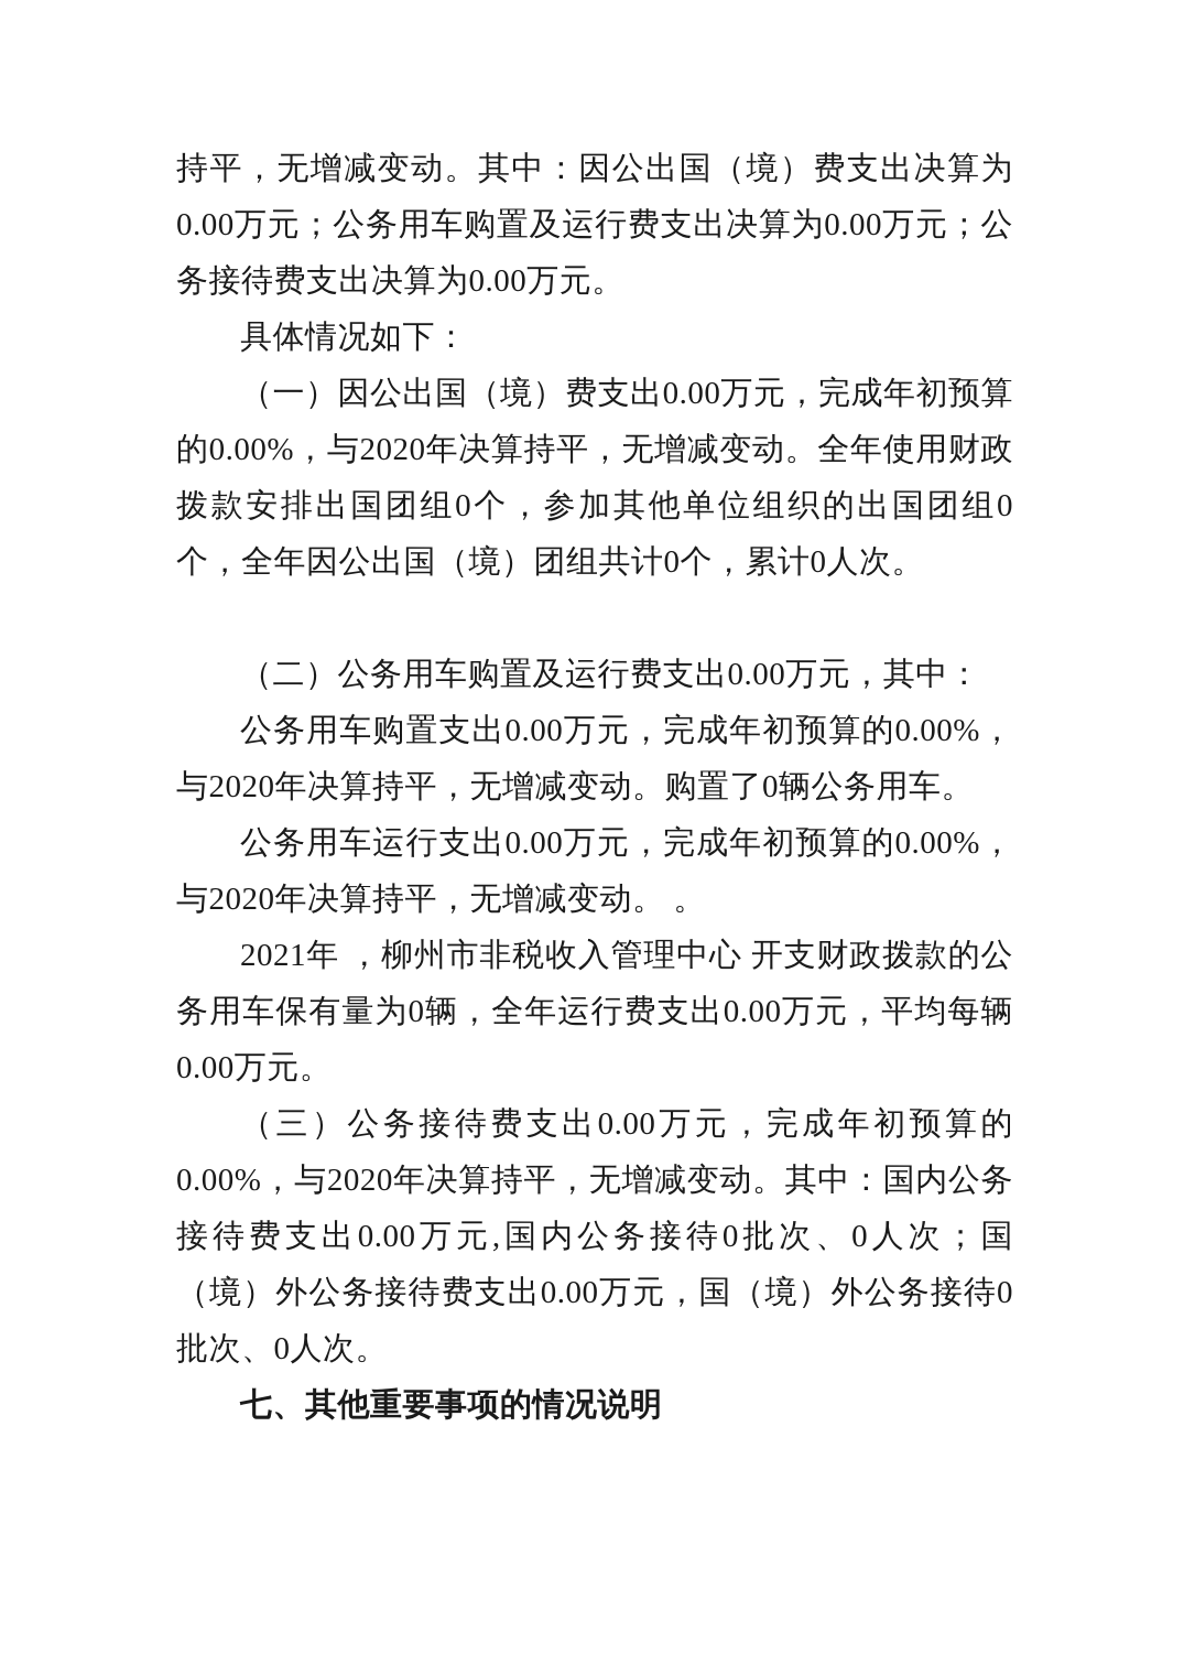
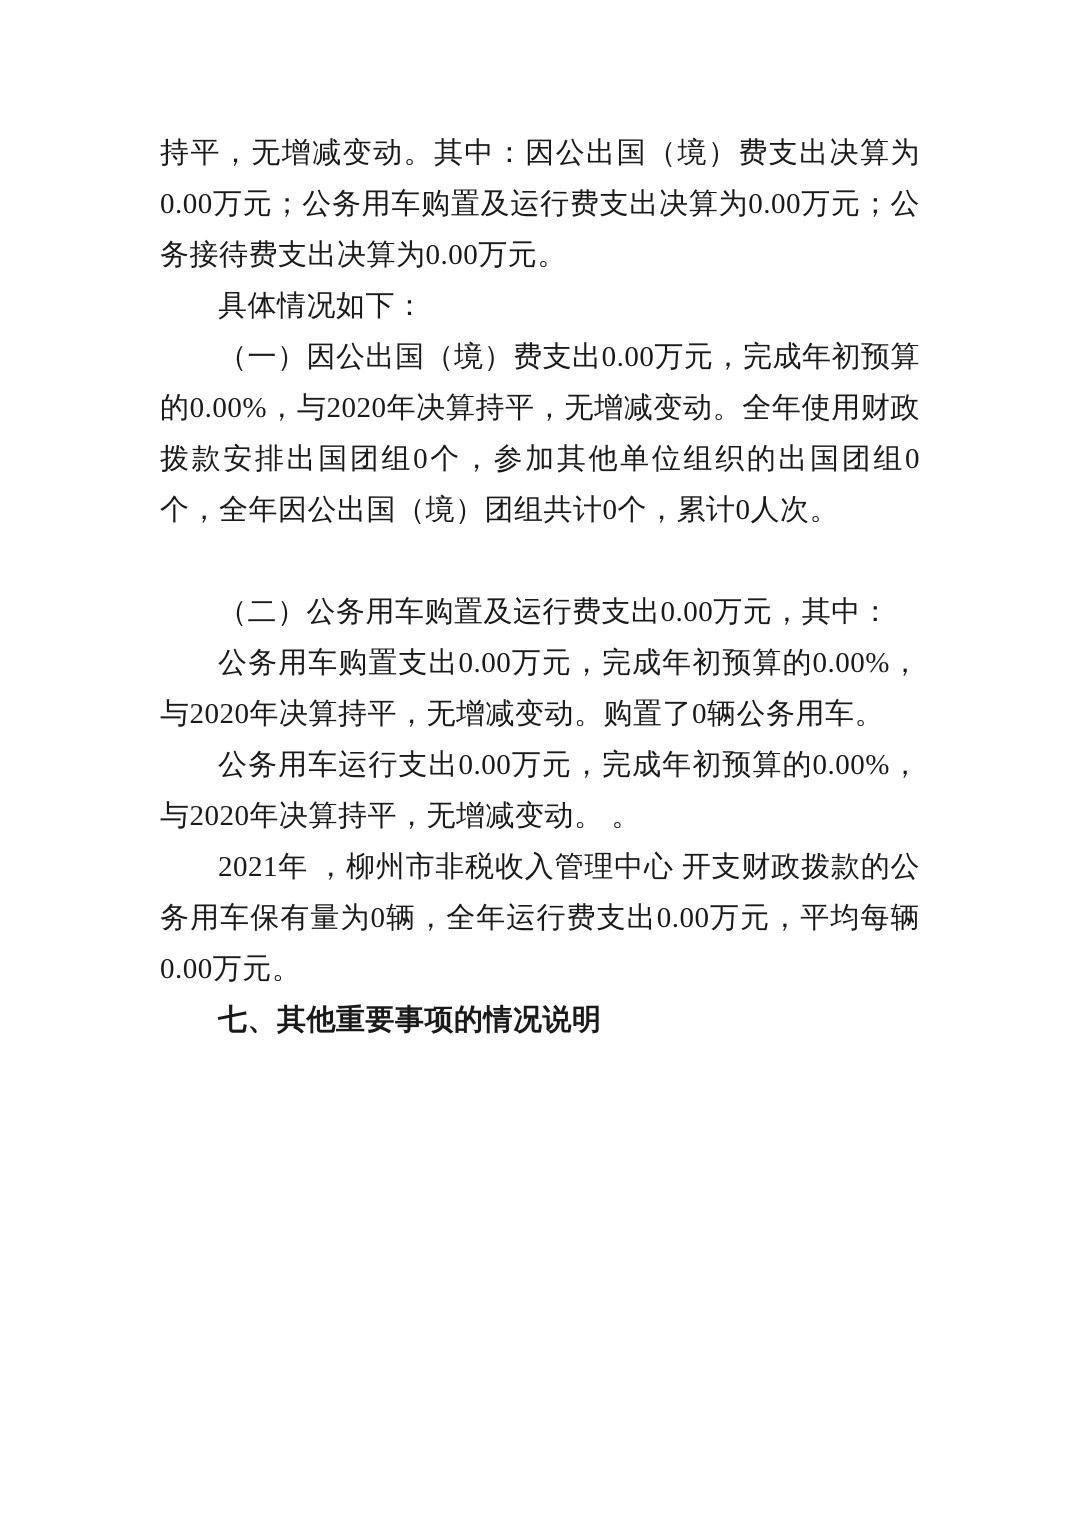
  持平，无增减变动。其中：因公出国（境）费支出决算为0.00万元；公务用车购置及运行费支出决算为0.00万元；公务接待费支出决算为0.00万元。
  具体情况如下：
  （一）因公出国（境）费支出0.00万元，完成年初预算的0.00%，与2020年决算持平，无增减变动。全年使用财政拨款安排出国团组0个，参加其他单位组织的出国团组0个，全年因公出国（境）团组共计0个，累计0人次。
  （二）公务用车购置及运行费支出0.00万元，其中：
  公务用车购置支出0.00万元，完成年初预算的0.00%，与2020年决算持平，无增减变动。购置了0辆公务用车。
  公务用车运行支出0.00万元，完成年初预算的0.00%，与2020年决算持平，无增减变动。 。
  2021年 ，柳州市非税收入管理中心 开支财政拨款的公务用车保有量为0辆，全年运行费支出0.00万元，平均每辆0.00万元。
- （三）公务接待费支出0.00万元，完成年初预算的0.00%，与2020年决算持平，无增减变动。其中：国内公务接待费支出0.00万元,国内公务接待0批次、0人次；国（境）外公务接待费支出0.00万元，国（境）外公务接待0批次、0人次。
  七、其他重要事项的情况说明
